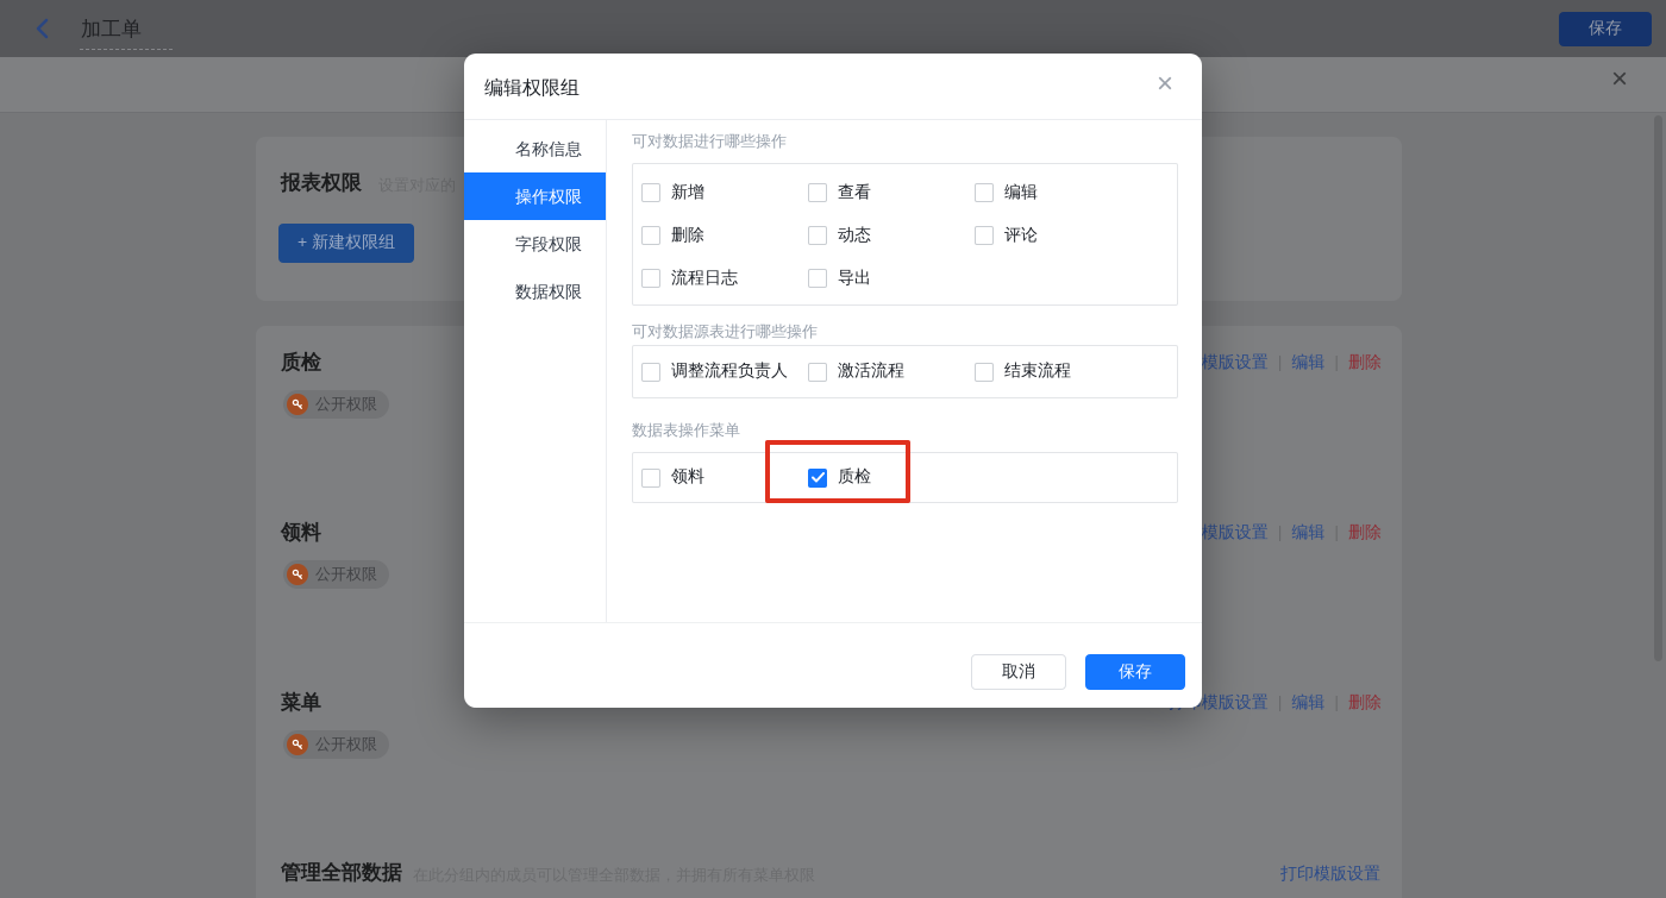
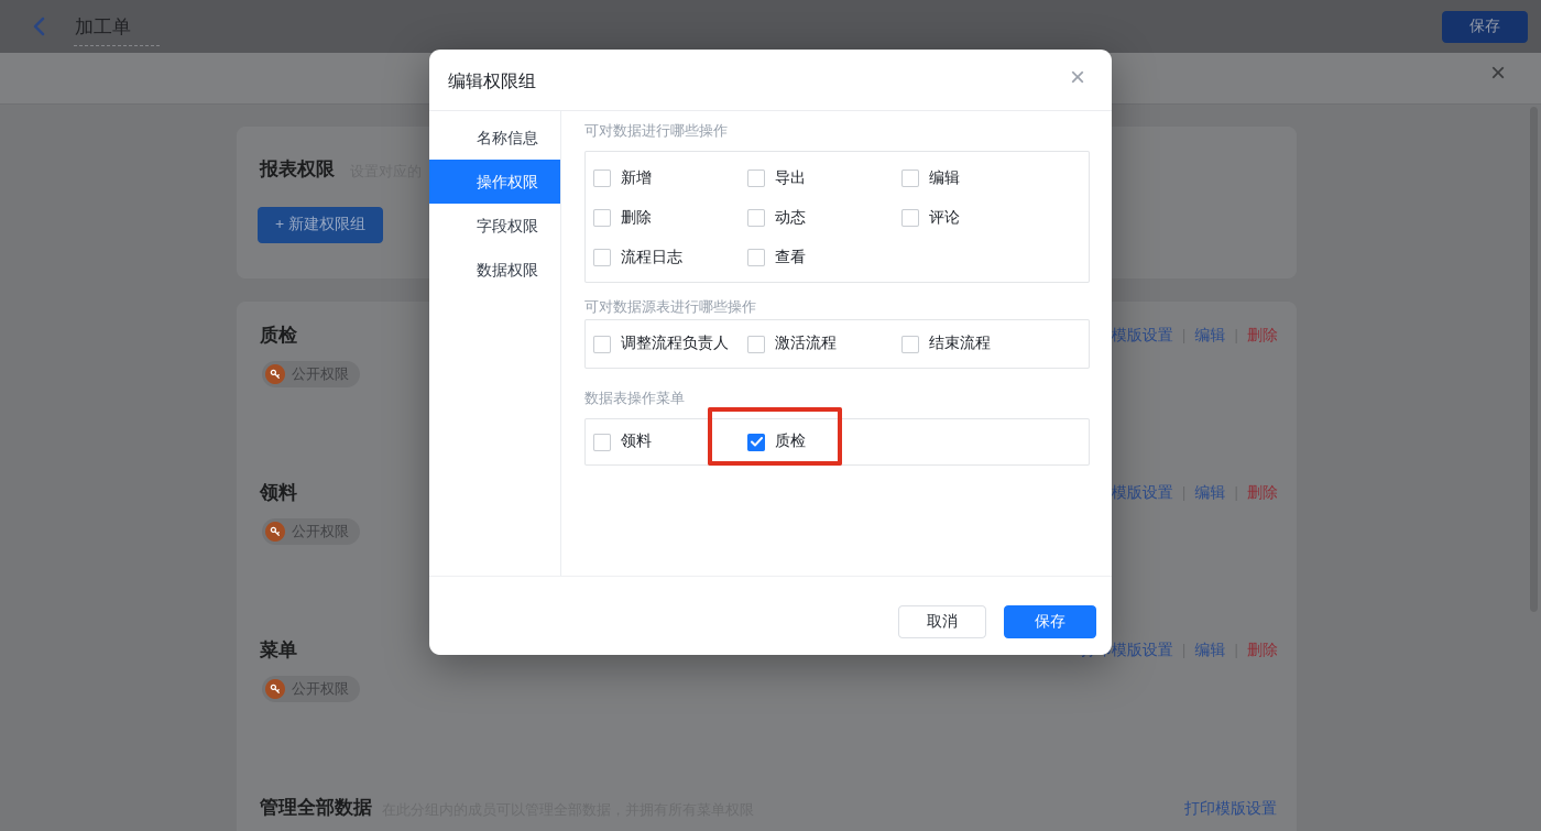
  加工单
  保存
  ×
  报表权限
  设置对应的
  + 新建权限组
  质检
  公开权限
  领料
  公开权限
  菜单
  公开权限
  管理全部数据
  打印模版设置
  编辑权限组
  ×
  名称信息
  操作权限
  字段权限
  数据权限
  可对数据进行哪些操作
  新增
- 查看
+ 导出
  编辑
  删除
  动态
  评论
  流程日志
- 导出
+ 查看
  可对数据源表进行哪些操作
  调整流程负责人
  激活流程
  结束流程
  数据表操作菜单
  领料
  质检
  取消
  保存
